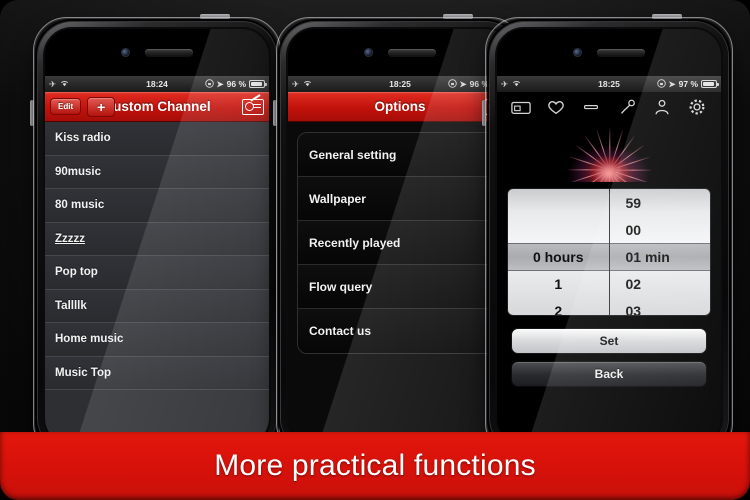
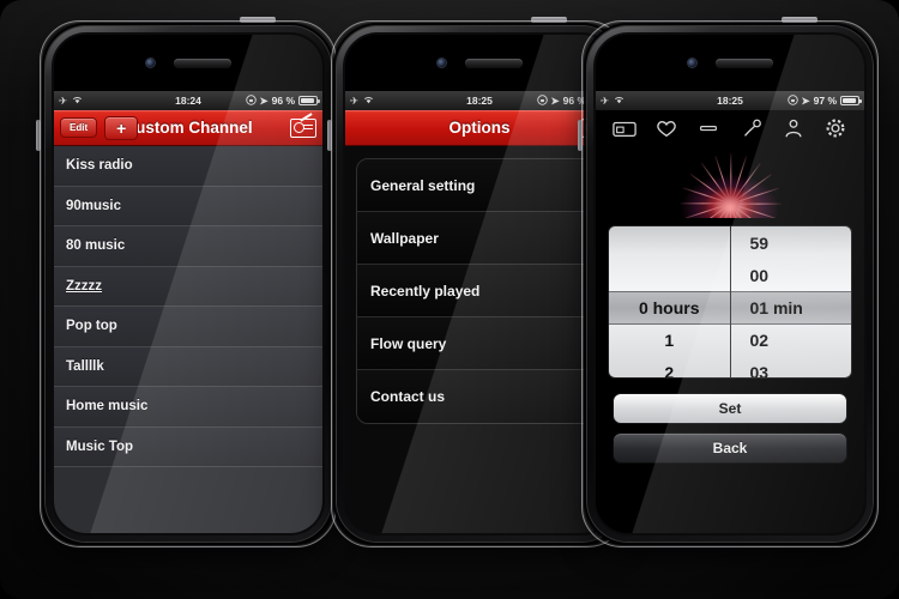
- More practical functions
